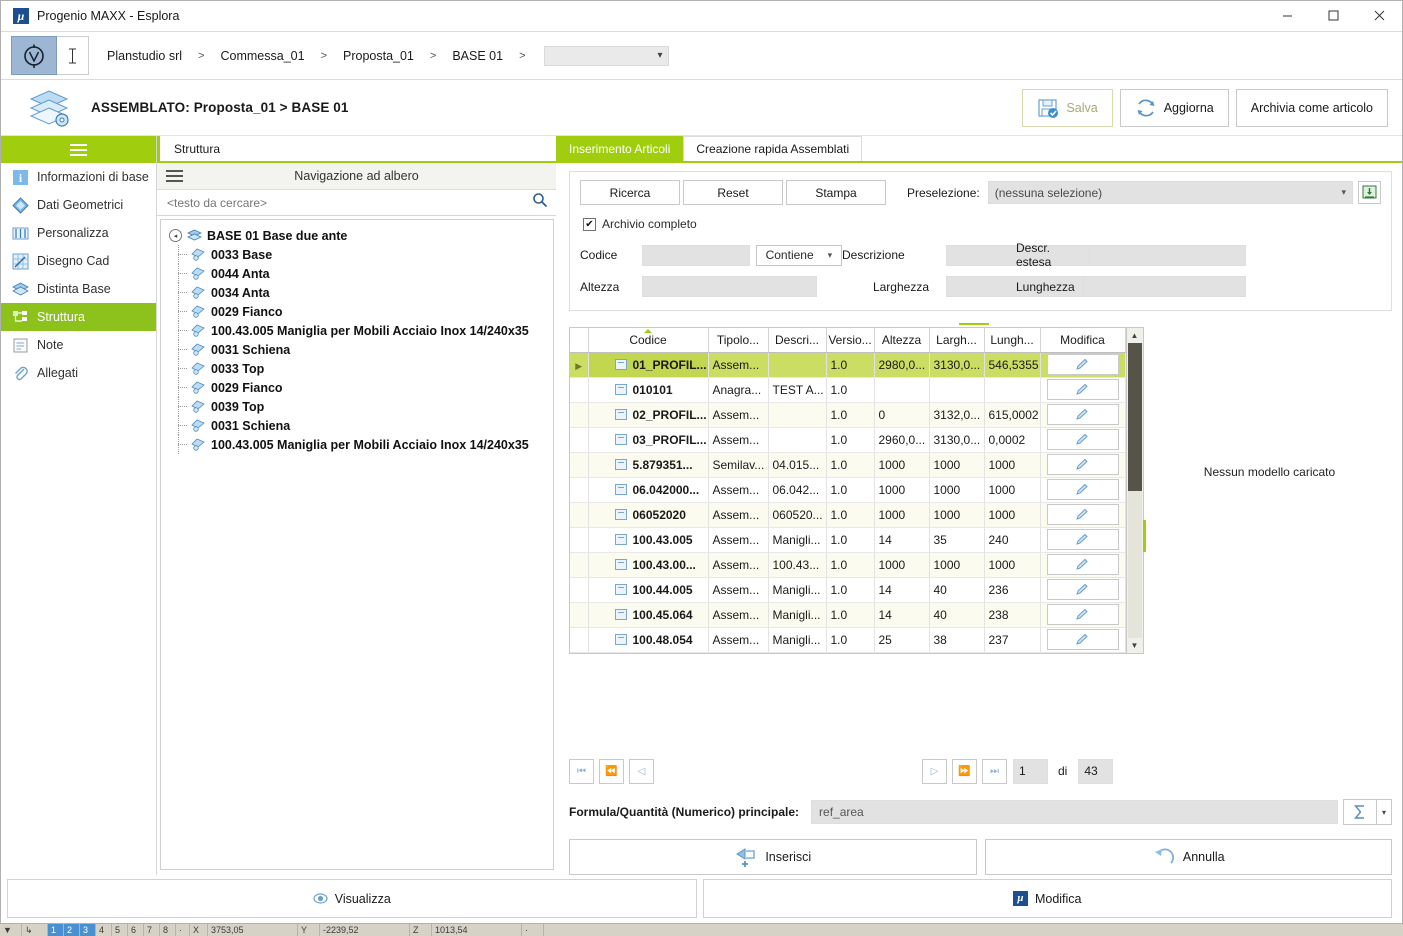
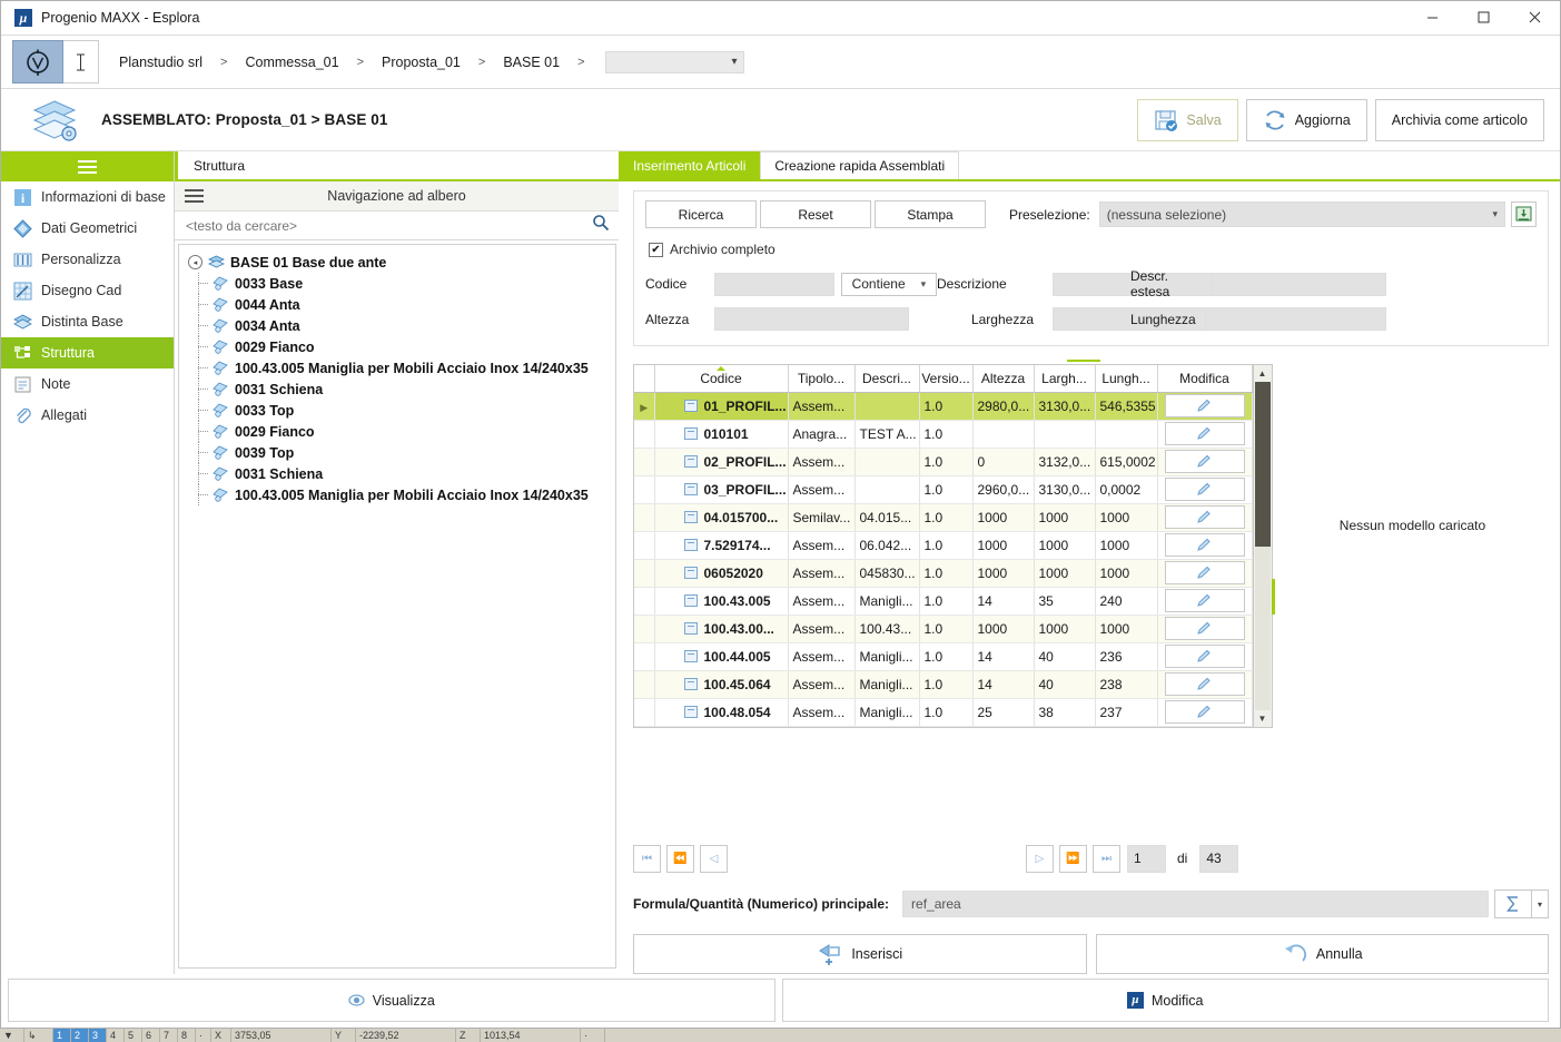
  μ
  Progenio MAXX - Esplora
  Planstudio srl
  >
  Commessa_01
  >
  Proposta_01
  >
  BASE 01
  >
  ▾
  ASSEMBLATO: Proposta_01 > BASE 01
  Salva
  Aggiorna
  Archivia come articolo
  i
  Informazioni di base
  Dati Geometrici
  Personalizza
  Disegno Cad
  Distinta Base
  Struttura
  Note
  Allegati
  Struttura
  Navigazione ad albero
  <testo da cercare>
  BASE 01 Base due ante
  0033 Base
  0044 Anta
  0034 Anta
  0029 Fianco
  100.43.005 Maniglia per Mobili Acciaio Inox 14/240x35
  0031 Schiena
  0033 Top
  0029 Fianco
  0039 Top
  0031 Schiena
  100.43.005 Maniglia per Mobili Acciaio Inox 14/240x35
  Inserimento Articoli
  Creazione rapida Assemblati
  Ricerca
  Reset
  Stampa
  Preselezione:
  (nessuna selezione)
  ▾
  ✔
  Archivio completo
  Codice
  Contiene
  ▾
  Descrizione
  Descr. estesa
  Altezza
  Larghezza
  Lunghezza
  	Codice	Tipolo...	Descri...	Versio...	Altezza	Largh...	Lungh...	Modifica
  ▶	01_PROFIL...	Assem...		1.0	2980,0...	3130,0...	546,5355
  	010101	Anagra...	TEST A...	1.0
  	02_PROFIL...	Assem...		1.0	0	3132,0...	615,0002
  	03_PROFIL...	Assem...		1.0	2960,0...	3130,0...	0,0002
- 	5.879351...	Semilav...	04.015...	1.0	1000	1000	1000
+ 	04.015700...	Semilav...	04.015...	1.0	1000	1000	1000
- 	06.042000...	Assem...	06.042...	1.0	1000	1000	1000
+ 	7.529174...	Assem...	06.042...	1.0	1000	1000	1000
- 	06052020	Assem...	060520...	1.0	1000	1000	1000
+ 	06052020	Assem...	045830...	1.0	1000	1000	1000
  	100.43.005	Assem...	Manigli...	1.0	14	35	240
  	100.43.00...	Assem...	100.43...	1.0	1000	1000	1000
  	100.44.005	Assem...	Manigli...	1.0	14	40	236
  	100.45.064	Assem...	Manigli...	1.0	14	40	238
  	100.48.054	Assem...	Manigli...	1.0	25	38	237
  ▲
  ▼
  Nessun modello caricato
  ⏮
  ⏪
  ◁
  ▷
  ⏩
  ⏭
  1
  di
  43
  Formula/Quantità (Numerico) principale:
  ref_area
  ▾
  Inserisci
  Annulla
  Visualizza
  μ
  Modifica
  ▼
  ↳
  1
  2
  3
  4
  5
  6
  7
  8
  ·
  X
  3753,05
  Y
  -2239,52
  Z
  1013,54
  ·
